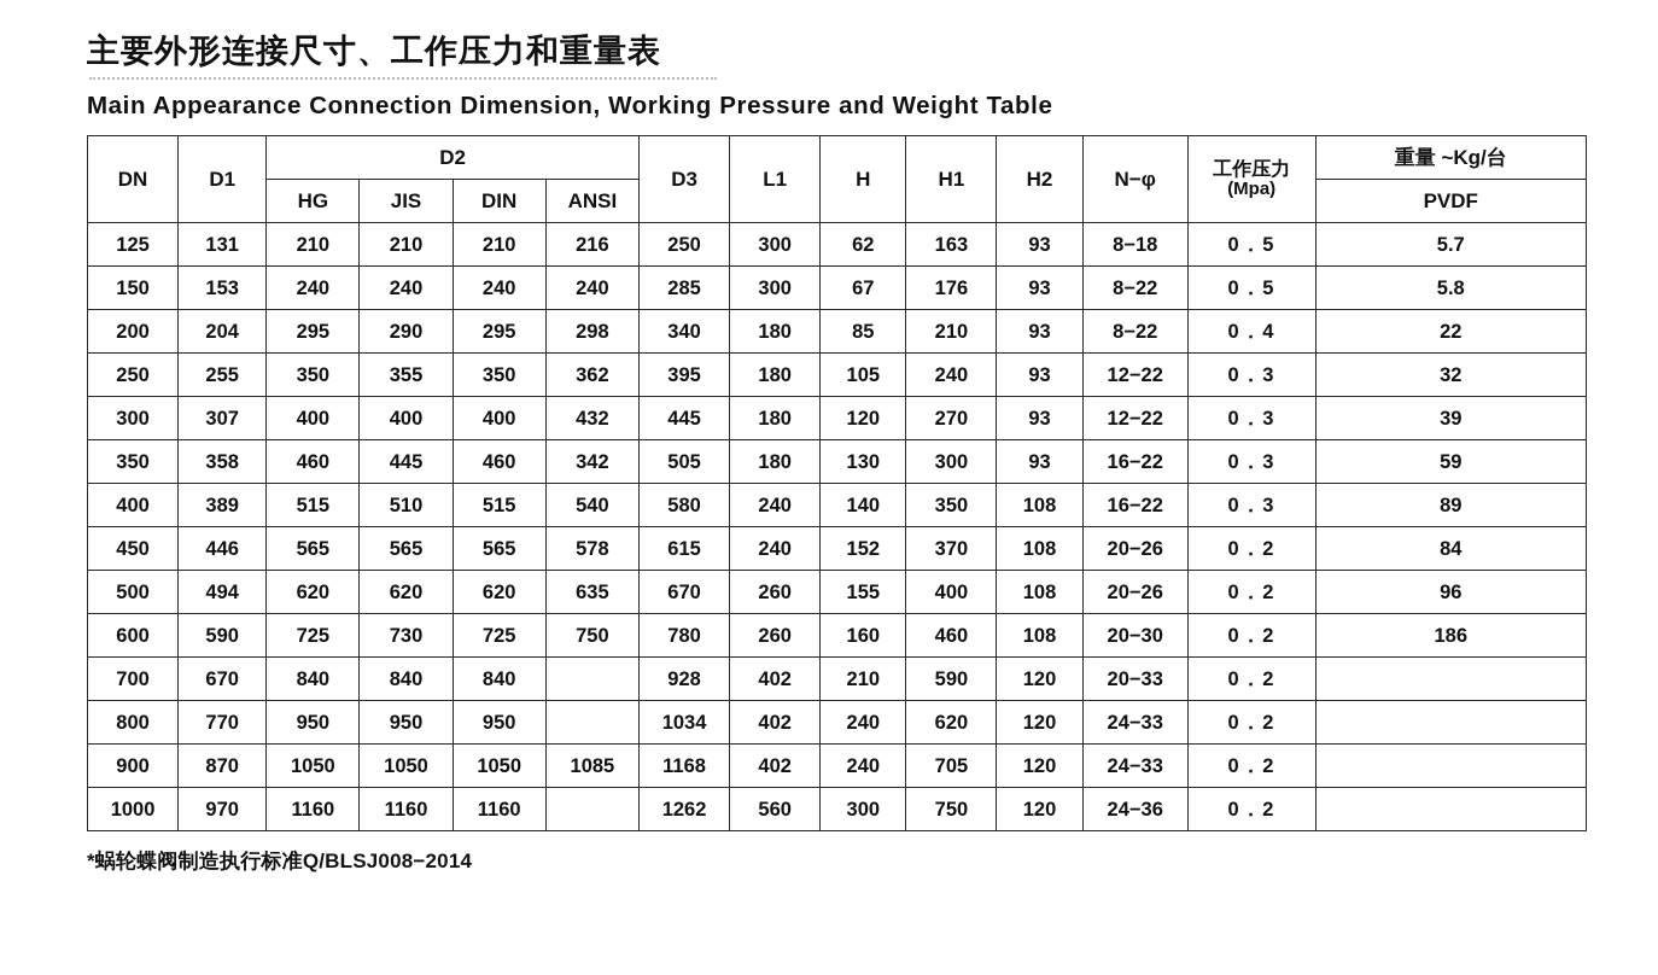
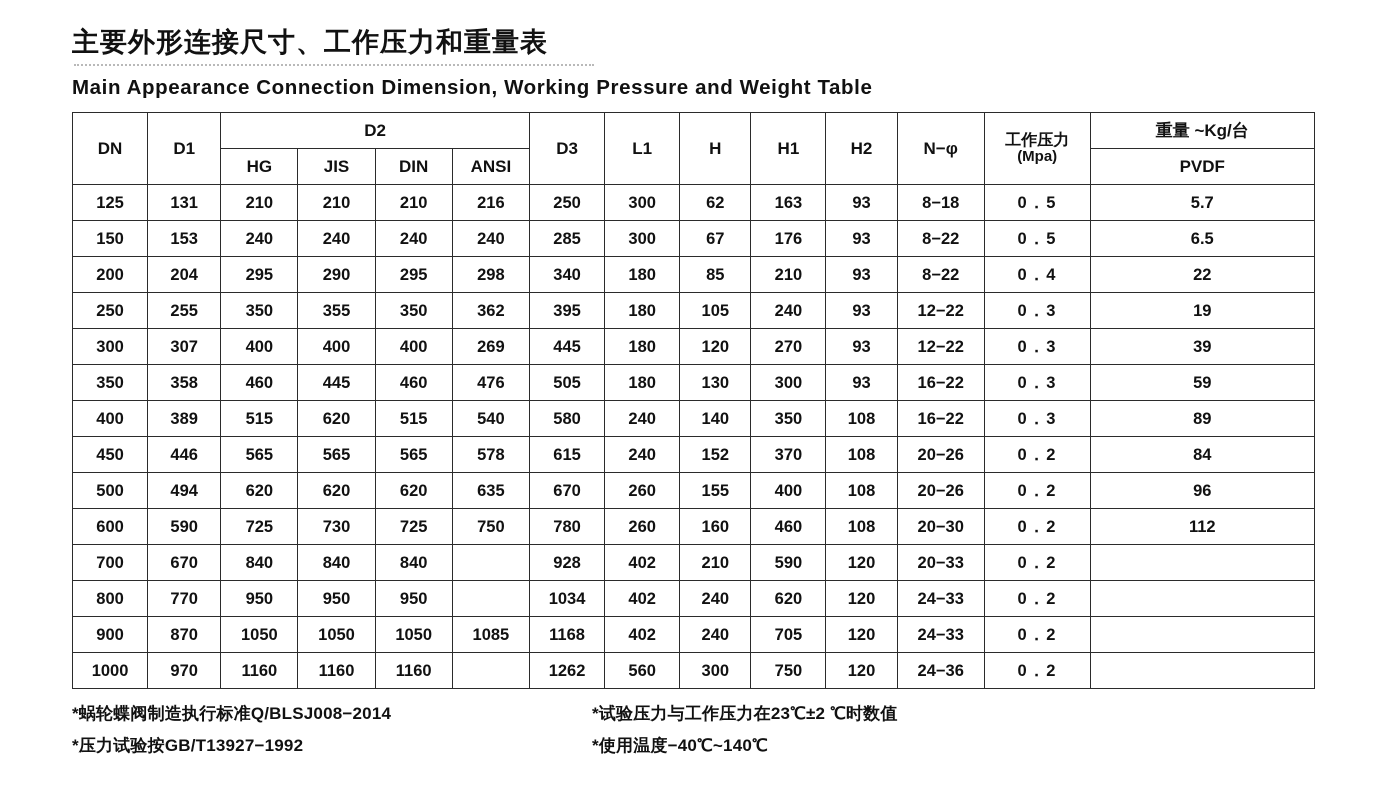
  主要外形连接尺寸、工作压力和重量表
  Main Appearance Connection Dimension, Working Pressure and Weight Table
  DN	D1	D2	D3	L1	H	H1	H2	N−φ	工作压力 (Mpa)	重量 ~Kg/台 PVDF
  HG	JIS	DIN	ANSI
  125	131	210	210	210	216	250	300	62	163	93	8−18	0．5	5.7
- 150	153	240	240	240	240	285	300	67	176	93	8−22	0．5	5.8
+ 150	153	240	240	240	240	285	300	67	176	93	8−22	0．5	6.5
  200	204	295	290	295	298	340	180	85	210	93	8−22	0．4	22
- 250	255	350	355	350	362	395	180	105	240	93	12−22	0．3	32
+ 250	255	350	355	350	362	395	180	105	240	93	12−22	0．3	19
- 300	307	400	400	400	432	445	180	120	270	93	12−22	0．3	39
+ 300	307	400	400	400	269	445	180	120	270	93	12−22	0．3	39
- 350	358	460	445	460	342	505	180	130	300	93	16−22	0．3	59
+ 350	358	460	445	460	476	505	180	130	300	93	16−22	0．3	59
- 400	389	515	510	515	540	580	240	140	350	108	16−22	0．3	89
+ 400	389	515	620	515	540	580	240	140	350	108	16−22	0．3	89
  450	446	565	565	565	578	615	240	152	370	108	20−26	0．2	84
  500	494	620	620	620	635	670	260	155	400	108	20−26	0．2	96
- 600	590	725	730	725	750	780	260	160	460	108	20−30	0．2	186
+ 600	590	725	730	725	750	780	260	160	460	108	20−30	0．2	112
  700	670	840	840	840		928	402	210	590	120	20−33	0．2
  800	770	950	950	950		1034	402	240	620	120	24−33	0．2
  900	870	1050	1050	1050	1085	1168	402	240	705	120	24−33	0．2
  1000	970	1160	1160	1160		1262	560	300	750	120	24−36	0．2
  *蜗轮蝶阀制造执行标准Q/BLSJ008−2014
+ *试验压力与工作压力在23℃±2 ℃时数值
+ *压力试验按GB/T13927−1992
+ *使用温度−40℃~140℃
